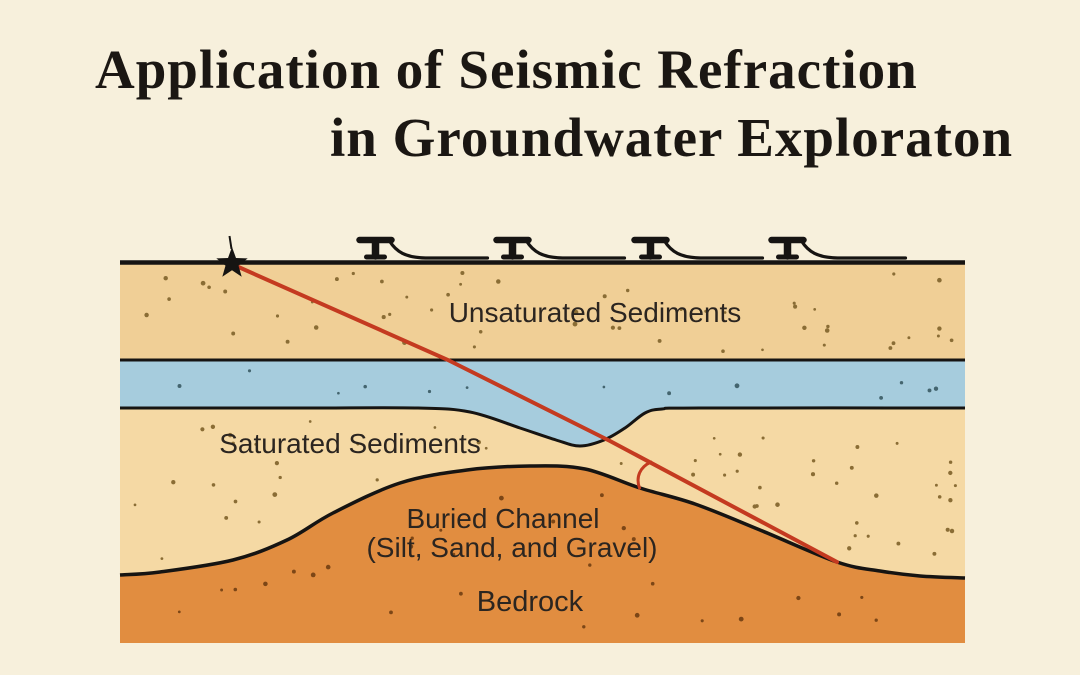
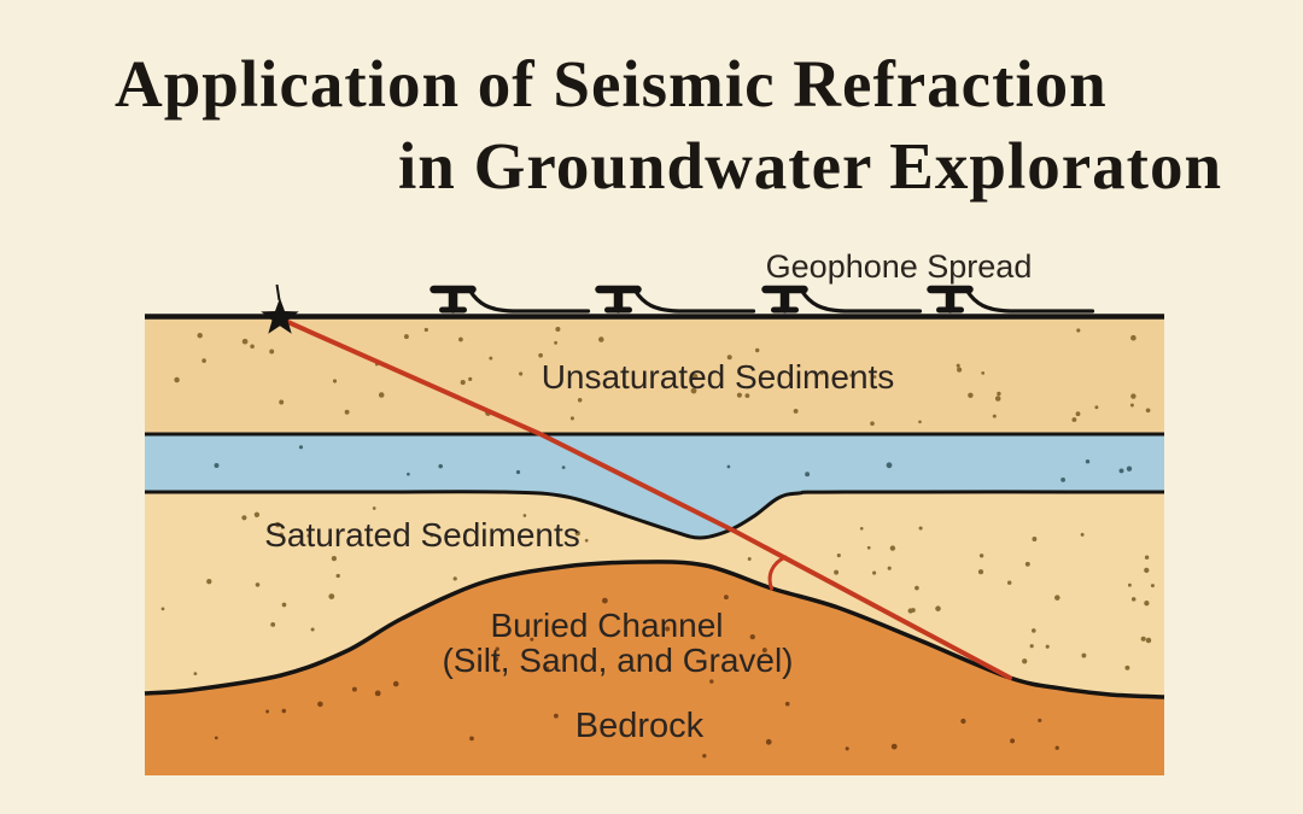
  Application of Seismic Refraction
  in Groundwater Exploraton
+ Geophone Spread
  Unsaturated Sediments
  Saturated Sediments
  Buried Channel
  (Silt, Sand, and Gravel)
  Bedrock
